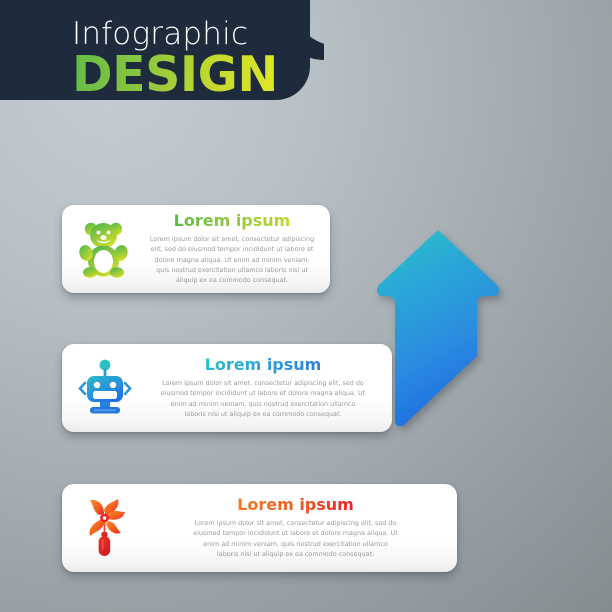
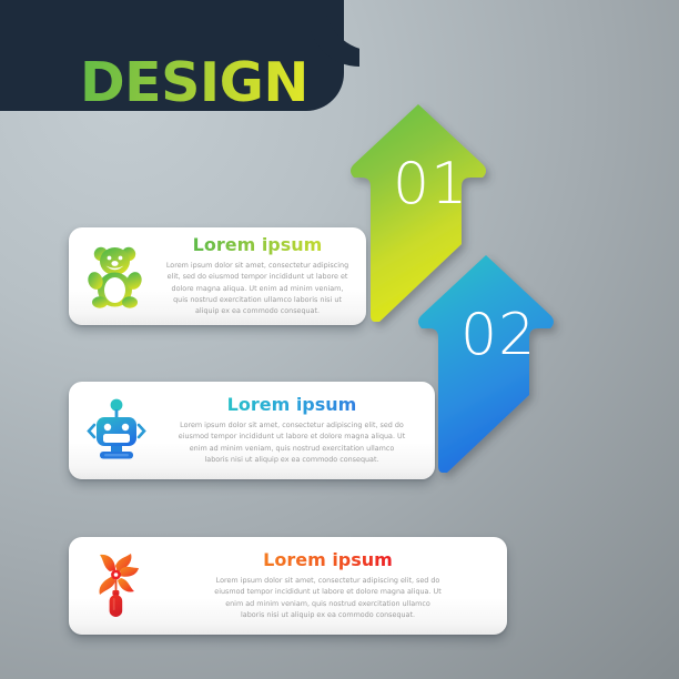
- Infographic
  DESIGN
+ 01
+ 02
  Lorem ipsum
  Lorem ipsum dolor sit amet, consectetur adipiscing elit, sed do eiusmod tempor incididunt ut labore et dolore magna aliqua. Ut enim ad minim veniam, quis nostrud exercitation ullamco laboris nisi ut aliquip ex ea commodo consequat.
  Lorem ipsum
  Lorem ipsum dolor sit amet, consectetur adipiscing elit, sed do eiusmod tempor incididunt ut labore et dolore magna aliqua. Ut enim ad minim veniam, quis nostrud exercitation ullamco laboris nisi ut aliquip ex ea commodo consequat.
  Lorem ipsum
  Lorem ipsum dolor sit amet, consectetur adipiscing elit, sed do eiusmod tempor incididunt ut labore et dolore magna aliqua. Ut enim ad minim veniam, quis nostrud exercitation ullamco laboris nisi ut aliquip ex ea commodo consequat.
